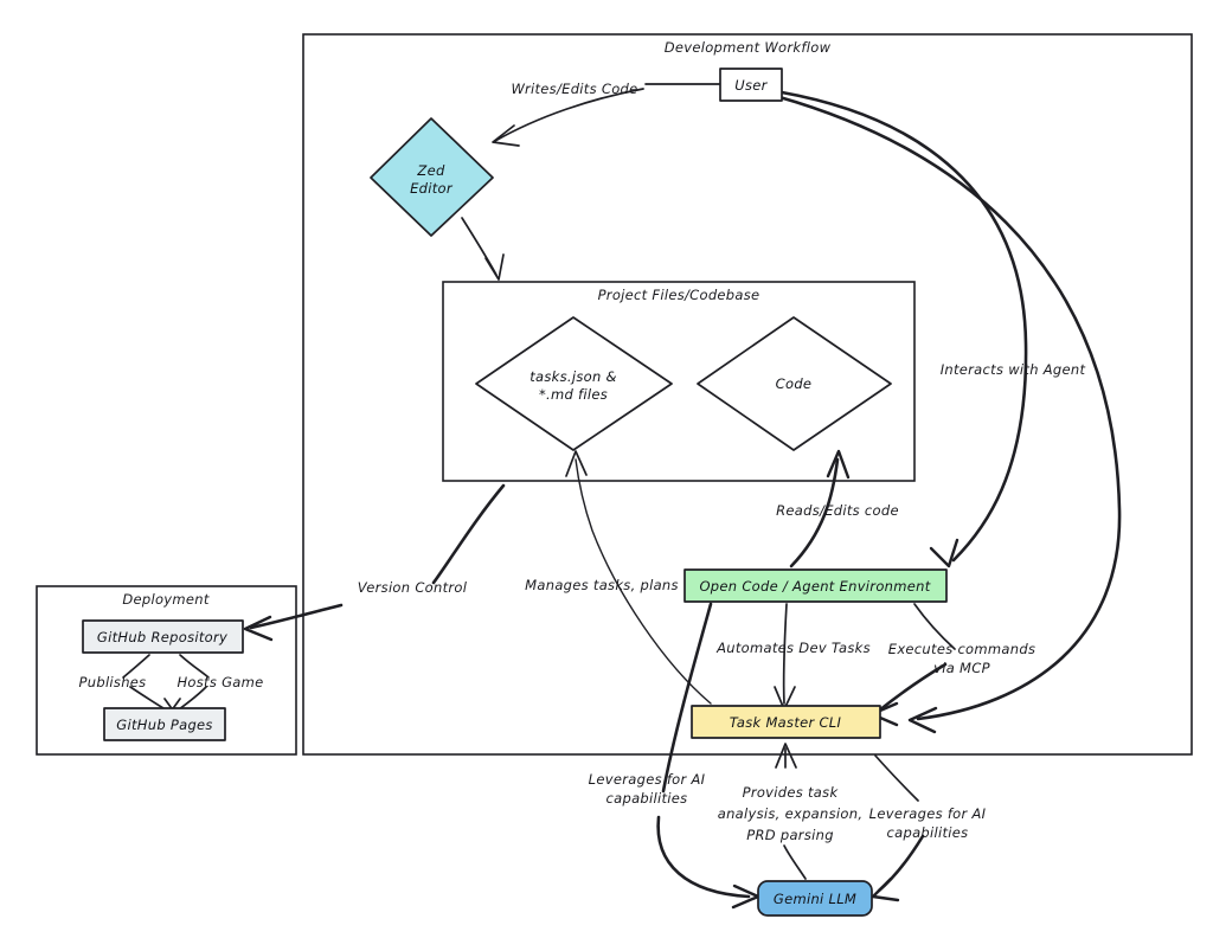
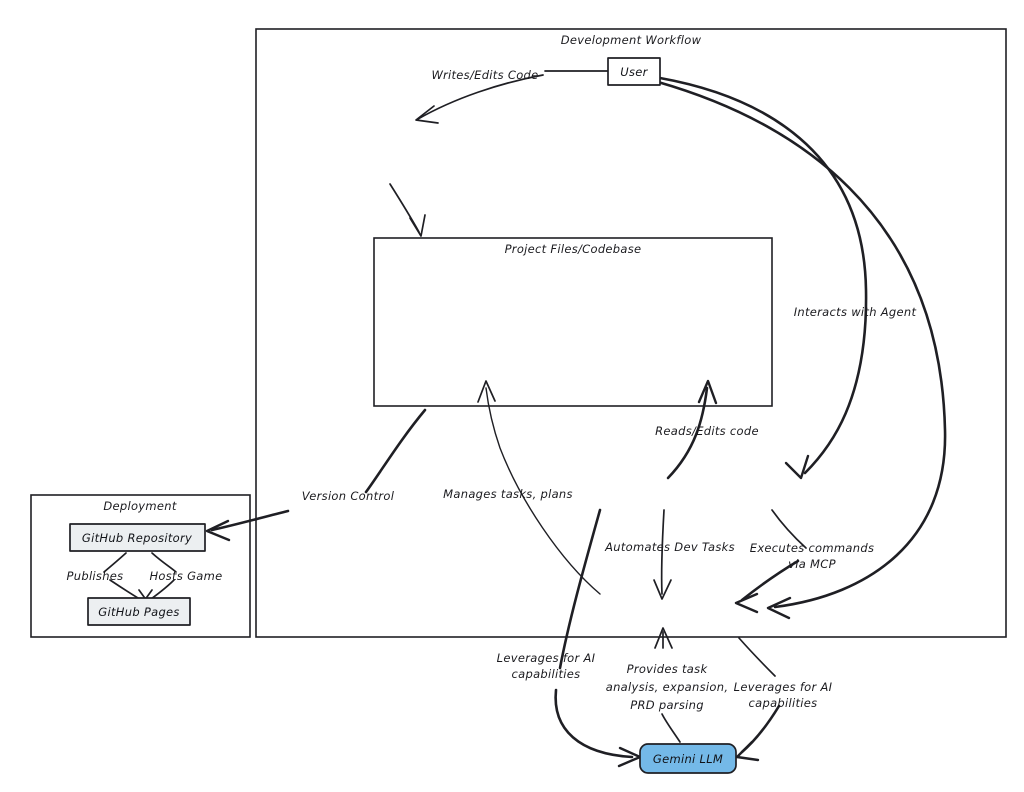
  Development Workflow
  Project Files/Codebase
  Deployment
  Writes/Edits Code
  Interacts with Agent
  Reads/Edits code
  Automates Dev Tasks
  Executes commands
  via MCP
  Manages tasks, plans
  Version Control
  Leverages for AI
  capabilities
  Provides task
  analysis, expansion,
  PRD parsing
  Leverages for AI
  capabilities
  Publishes
  Hosts Game
  User
- Zed
- Editor
- tasks.json &
- *.md files
- Code
- Open Code / Agent Environment
- Task Master CLI
  Gemini LLM
  GitHub Repository
  GitHub Pages
